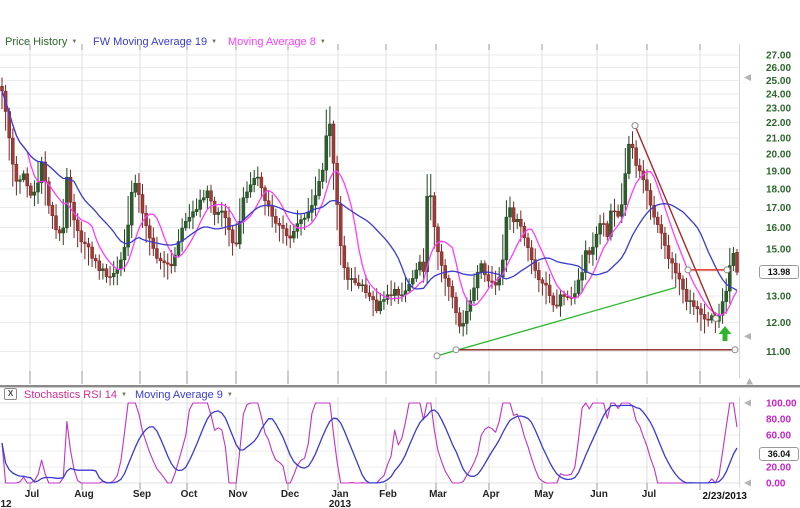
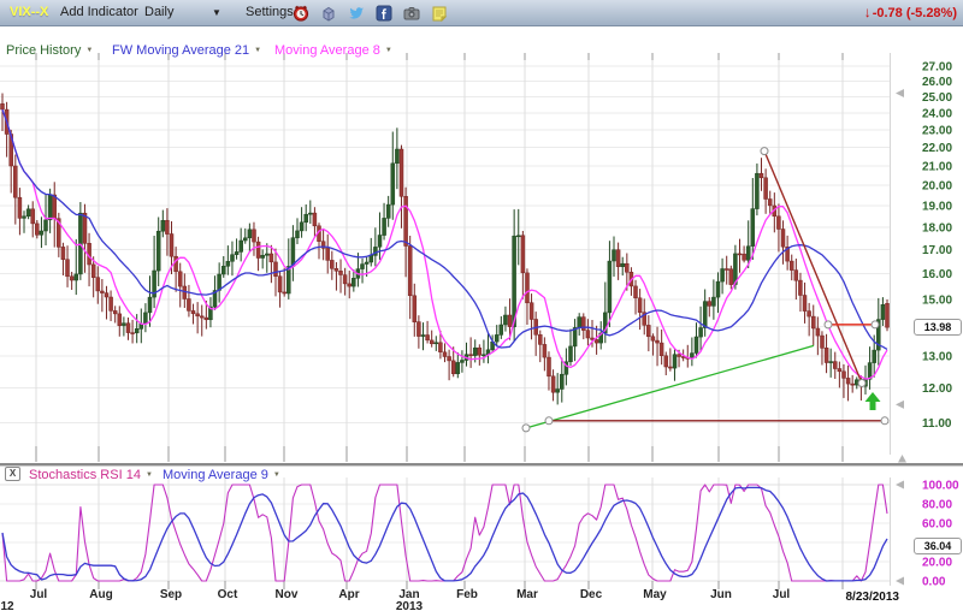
  27.00
  26.00
  25.00
  24.00
  23.00
  22.00
  21.00
  20.00
  19.00
  18.00
  17.00
  16.00
  15.00
  13.00
  12.00
  11.00
  100.00
  80.00
  60.00
  20.00
  0.00
  Jul
  Aug
  Sep
  Oct
  Nov
- Dec
+ Apr
  Jan
  Feb
  Mar
- Apr
+ Dec
  May
  Jun
  Jul
  12
  2013
- 2/23/2013
+ 8/23/2013
+ VIX--X
+ Add Indicator
+ Daily
+ ▼
+ Settings
+ ↓-0.78 (-5.28%)
  Price History
- FW Moving Average 19
+ FW Moving Average 21
  Moving Average 8
  X
  Stochastics RSI 14
  Moving Average 9
  13.98
  36.04
